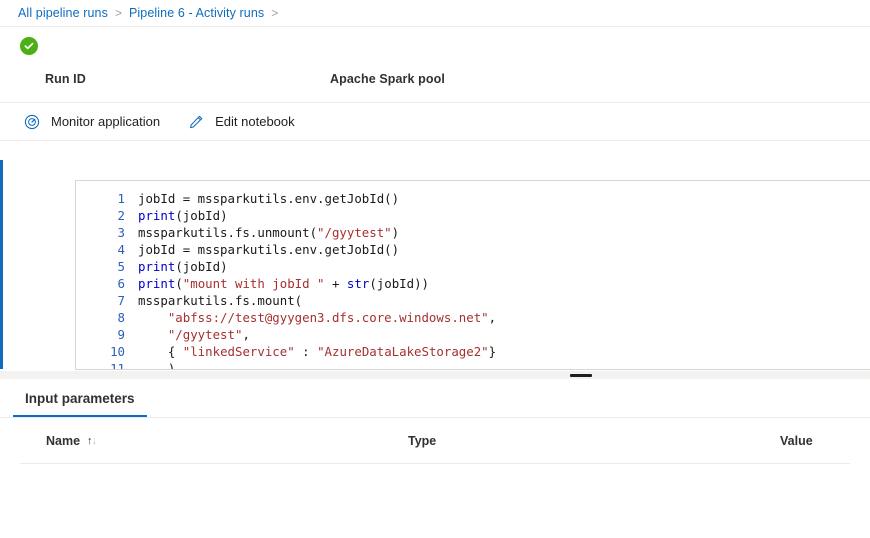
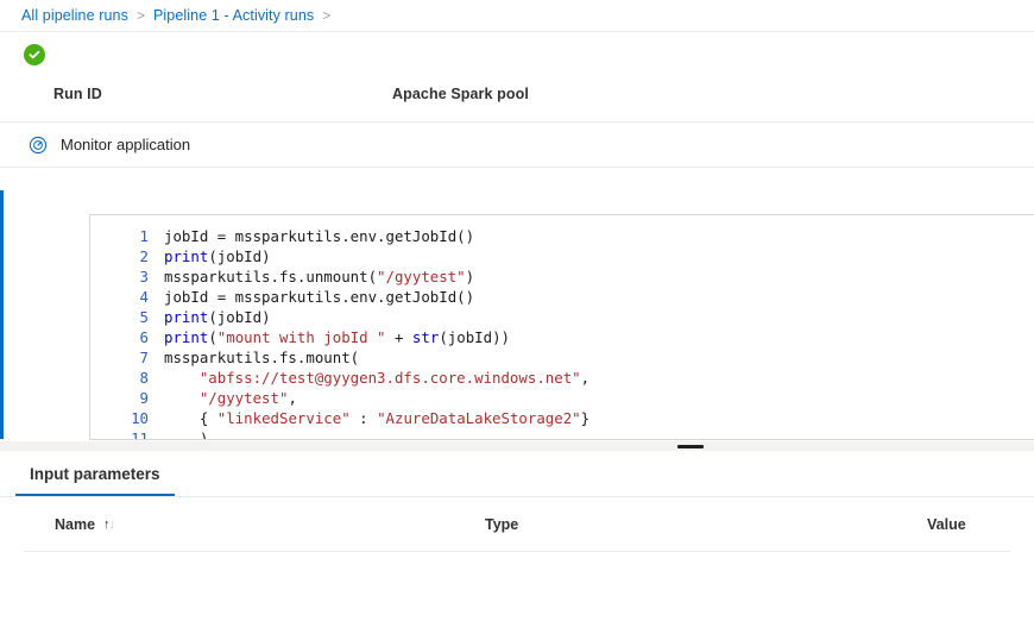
  All pipeline runs
  >
- Pipeline 6 - Activity runs
+ Pipeline 1 - Activity runs
  >
  Run ID
  Apache Spark pool
  Monitor application
- Edit notebook
  1
  jobId = mssparkutils.env.getJobId()
  2
  print(jobId)
  3
  mssparkutils.fs.unmount("/gyytest")
  4
  jobId = mssparkutils.env.getJobId()
  5
  print(jobId)
  6
  print("mount with jobId " + str(jobId))
  7
  mssparkutils.fs.mount(
  8
  "abfss://test@gyygen3.dfs.core.windows.net",
  9
  "/gyytest",
  10
  { "linkedService" : "AzureDataLakeStorage2"}
  11
  )
  Input parameters
  Name
  ↑
  ↓
  Type
  Value
